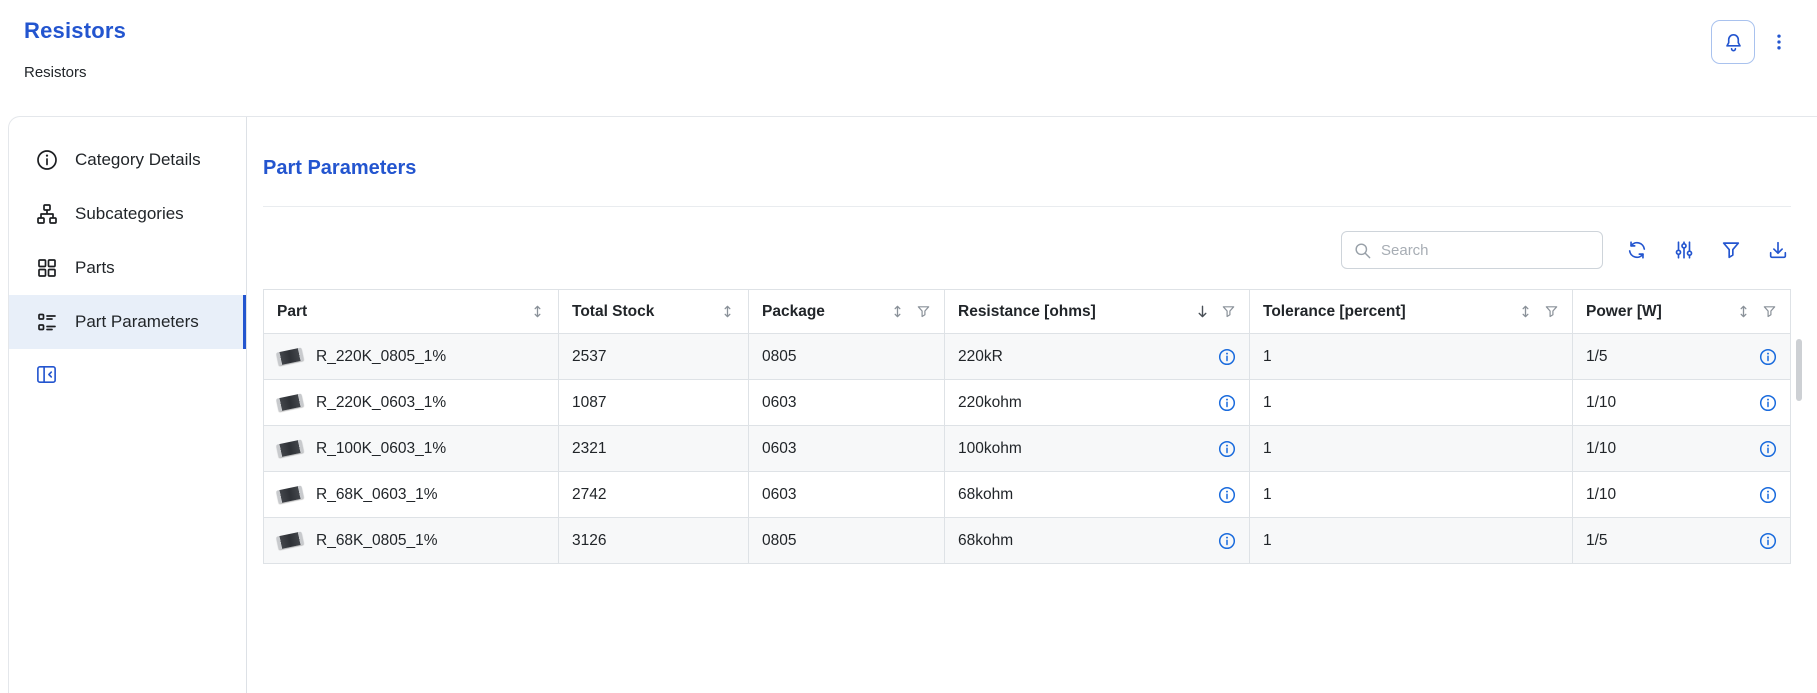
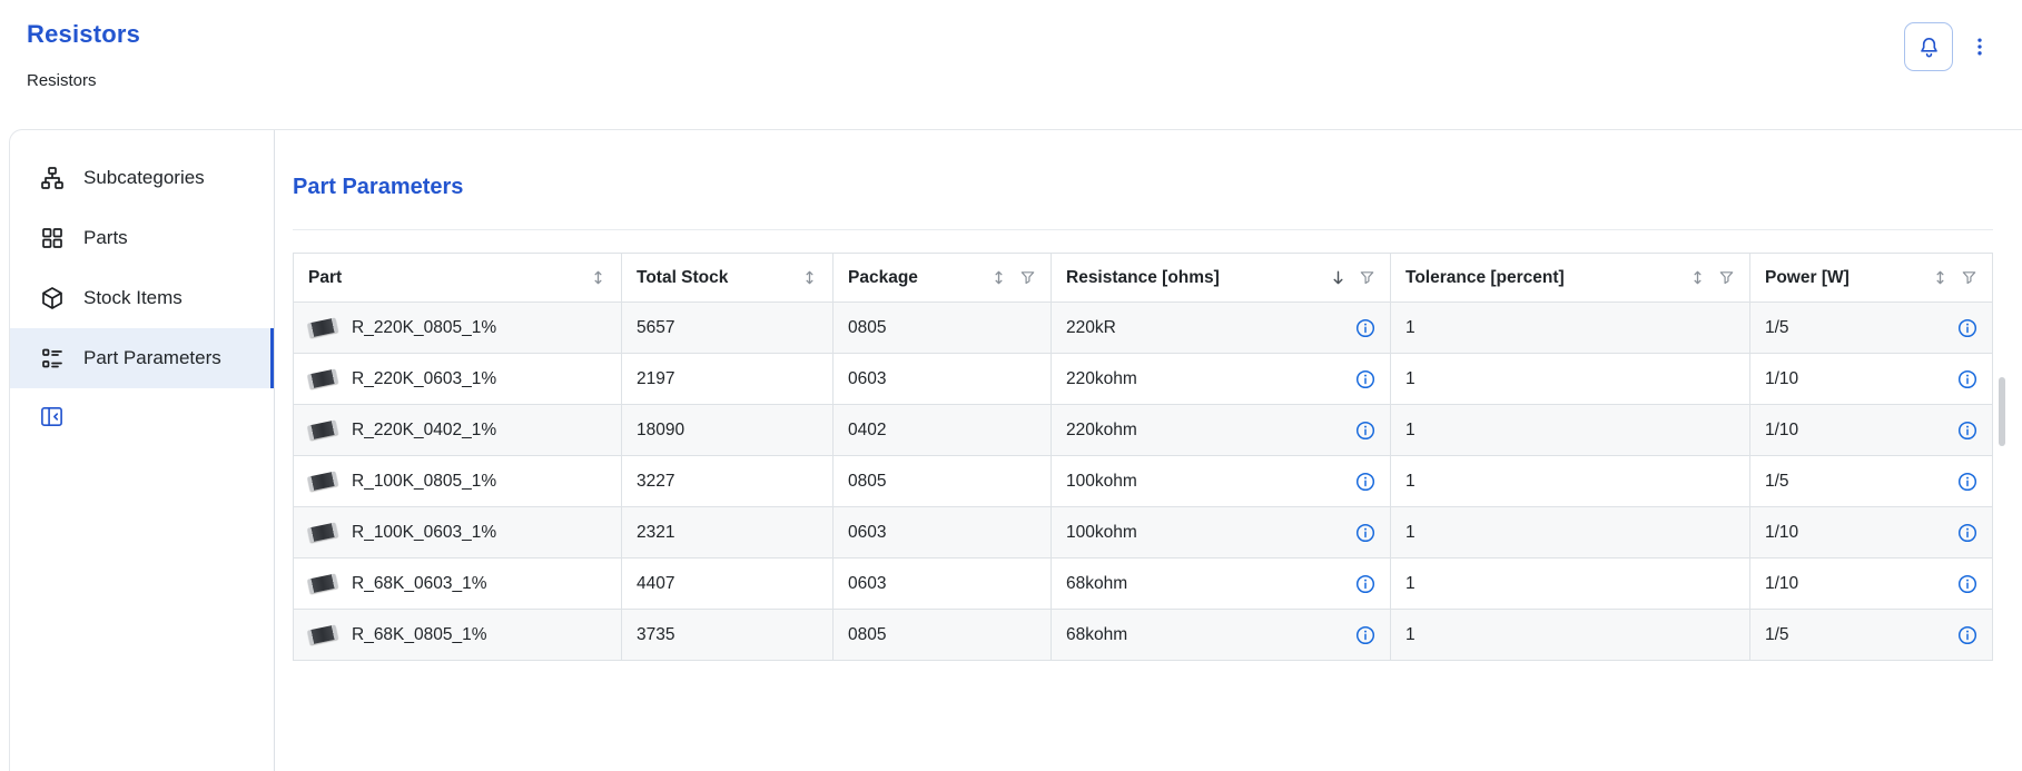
  Resistors
  Resistors
- Category Details
  Subcategories
  Parts
+ Stock Items
  Part Parameters
  Part Parameters
- Search
  Part	Total Stock	Package	Resistance [ohms]	Tolerance [percent]	Power [W]
- R_220K_0805_1%	2537	0805	220kR	1	1/5
+ R_220K_0805_1%	5657	0805	220kR	1	1/5
- R_220K_0603_1%	1087	0603	220kohm	1	1/10
+ R_220K_0603_1%	2197	0603	220kohm	1	1/10
+ R_220K_0402_1%	18090	0402	220kohm	1	1/10
+ R_100K_0805_1%	3227	0805	100kohm	1	1/5
  R_100K_0603_1%	2321	0603	100kohm	1	1/10
- R_68K_0603_1%	2742	0603	68kohm	1	1/10
+ R_68K_0603_1%	4407	0603	68kohm	1	1/10
- R_68K_0805_1%	3126	0805	68kohm	1	1/5
+ R_68K_0805_1%	3735	0805	68kohm	1	1/5
